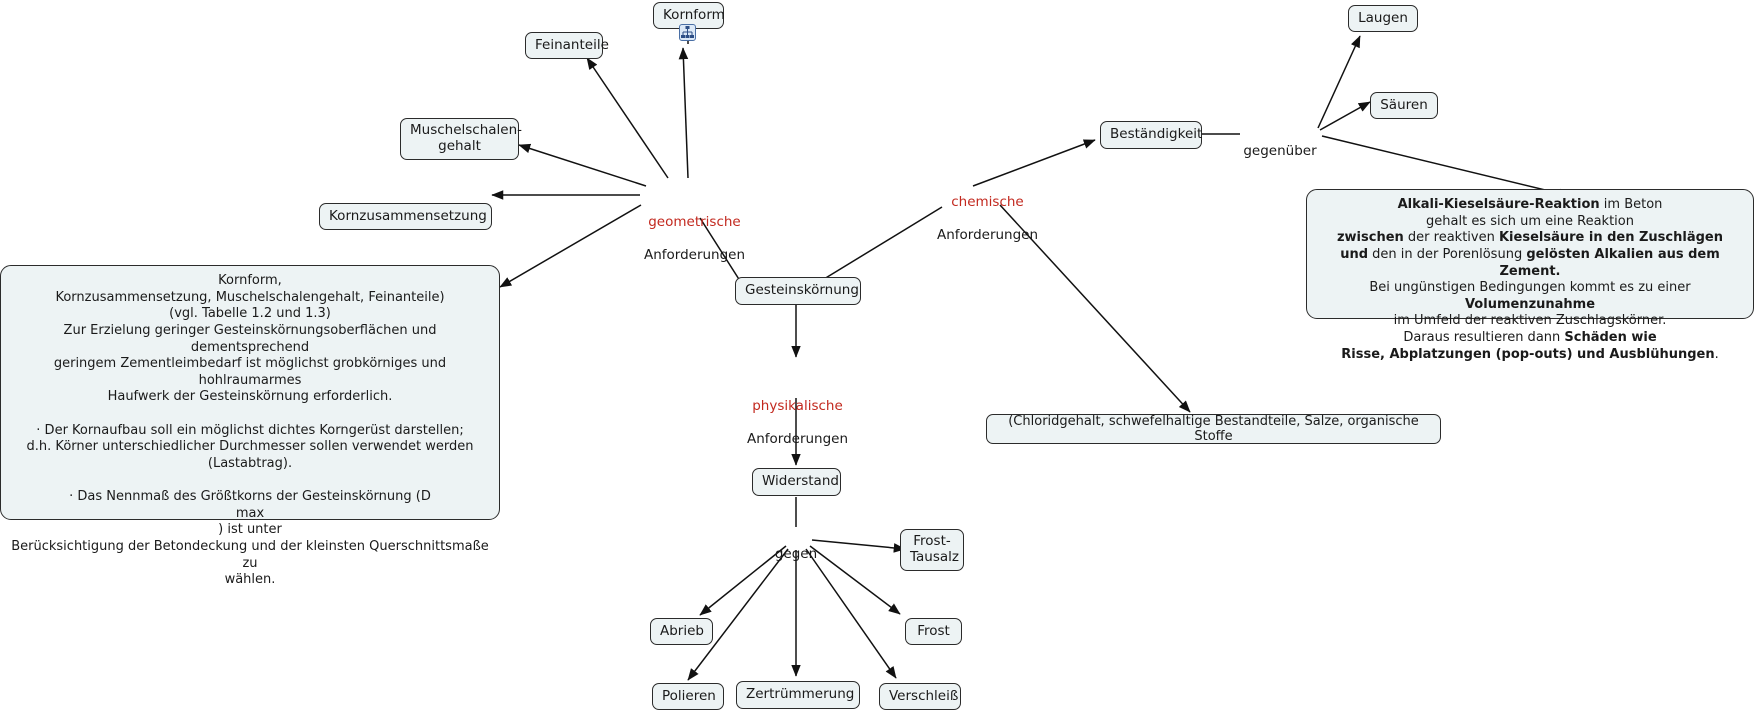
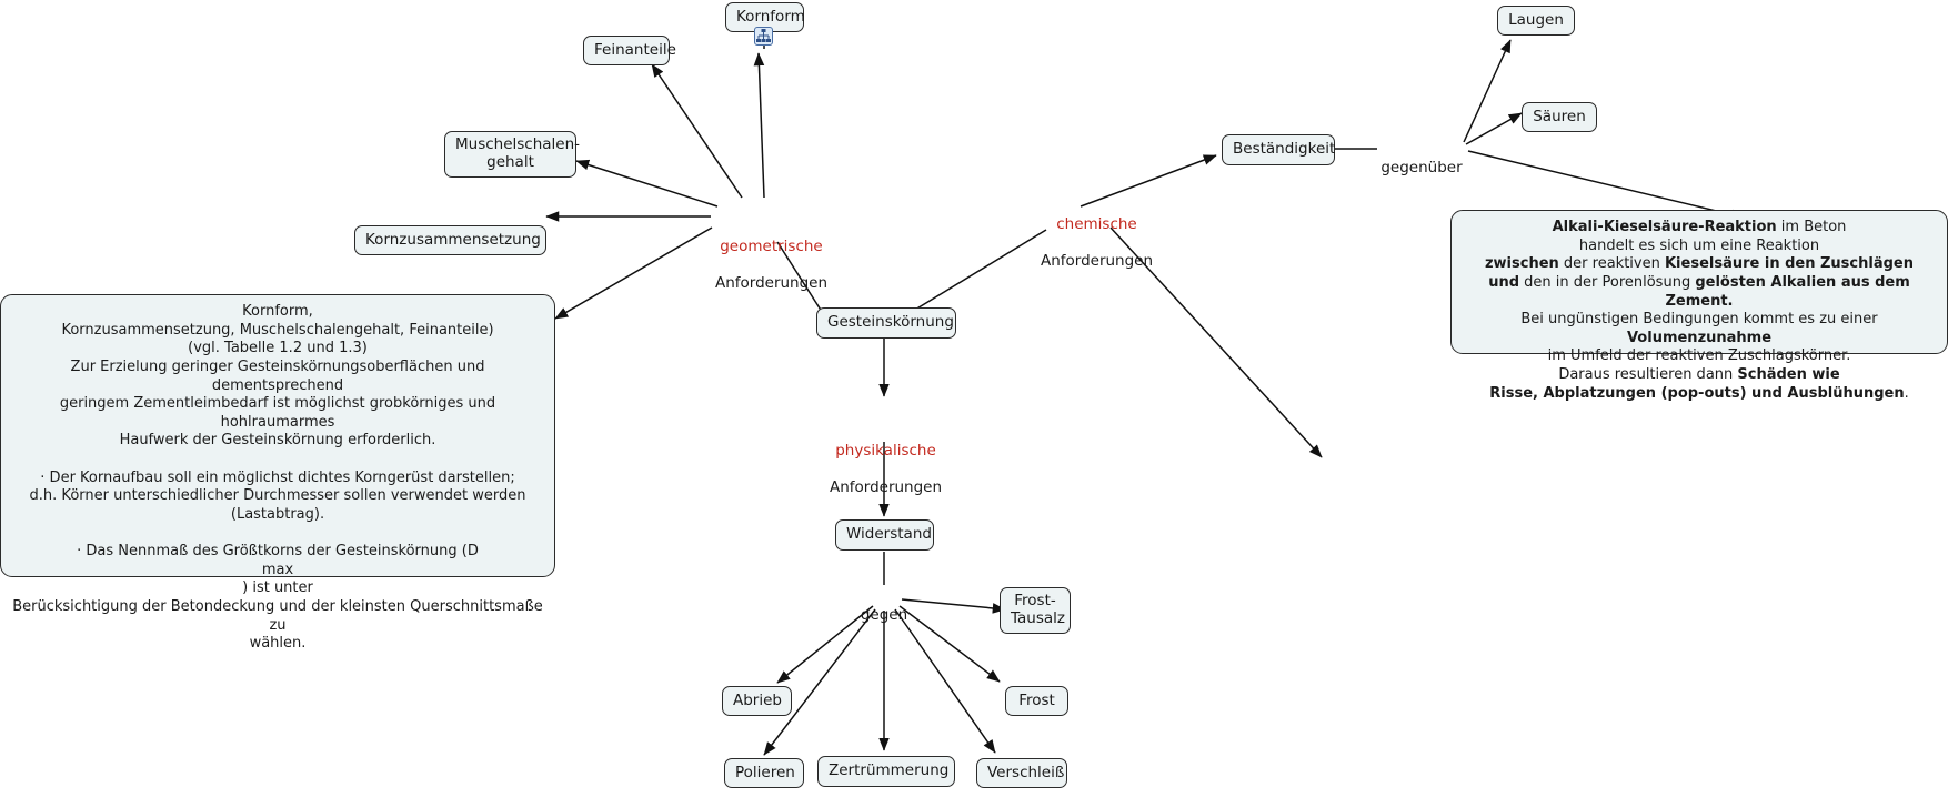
  Kornform
  Feinanteile
  Muschelschalen-
  gehalt
  Kornzusammensetzung
  geometrische
  Anforderungen
  physikalische
  Anforderungen
  chemische
  Anforderungen
  Gesteinskörnung
  Widerstand
  gegen
  Abrieb
  Polieren
  Zertrümmerung
  Verschleiß
  Frost
  Frost-
  Tausalz
  Beständigkeit
  gegenüber
  Laugen
  Säuren
- (Chloridgehalt, schwefelhaltige Bestandteile, Salze, organische Stoffe
  Kornform,
  Kornzusammensetzung, Muschelschalengehalt, Feinanteile)
  (vgl. Tabelle 1.2 und 1.3)
  Zur Erzielung geringer Gesteinskörnungsoberflächen und dementsprechend
  geringem Zementleimbedarf ist möglichst grobkörniges und hohlraumarmes
  Haufwerk der Gesteinskörnung erforderlich.
  · Der Kornaufbau soll ein möglichst dichtes Korngerüst darstellen;
  d.h. Körner unterschiedlicher Durchmesser sollen verwendet werden
  (Lastabtrag).
  · Das Nennmaß des Größtkorns der Gesteinskörnung (D
  max
  ) ist unter
  Berücksichtigung der Betondeckung und der kleinsten Querschnittsmaße zu
  wählen.
- Alkali-Kieselsäure-Reaktion im Beton gehalt es sich um eine Reaktion zwischen der reaktiven Kieselsäure in den Zuschlägen und den in der Porenlösung gelösten Alkalien aus dem Zement. Bei ungünstigen Bedingungen kommt es zu einer Volumenzunahme im Umfeld der reaktiven Zuschlagskörner. Daraus resultieren dann Schäden wie Risse, Abplatzungen (pop-outs) und Ausblühungen.
+ Alkali-Kieselsäure-Reaktion im Beton handelt es sich um eine Reaktion zwischen der reaktiven Kieselsäure in den Zuschlägen und den in der Porenlösung gelösten Alkalien aus dem Zement. Bei ungünstigen Bedingungen kommt es zu einer Volumenzunahme im Umfeld der reaktiven Zuschlagskörner. Daraus resultieren dann Schäden wie Risse, Abplatzungen (pop-outs) und Ausblühungen.
